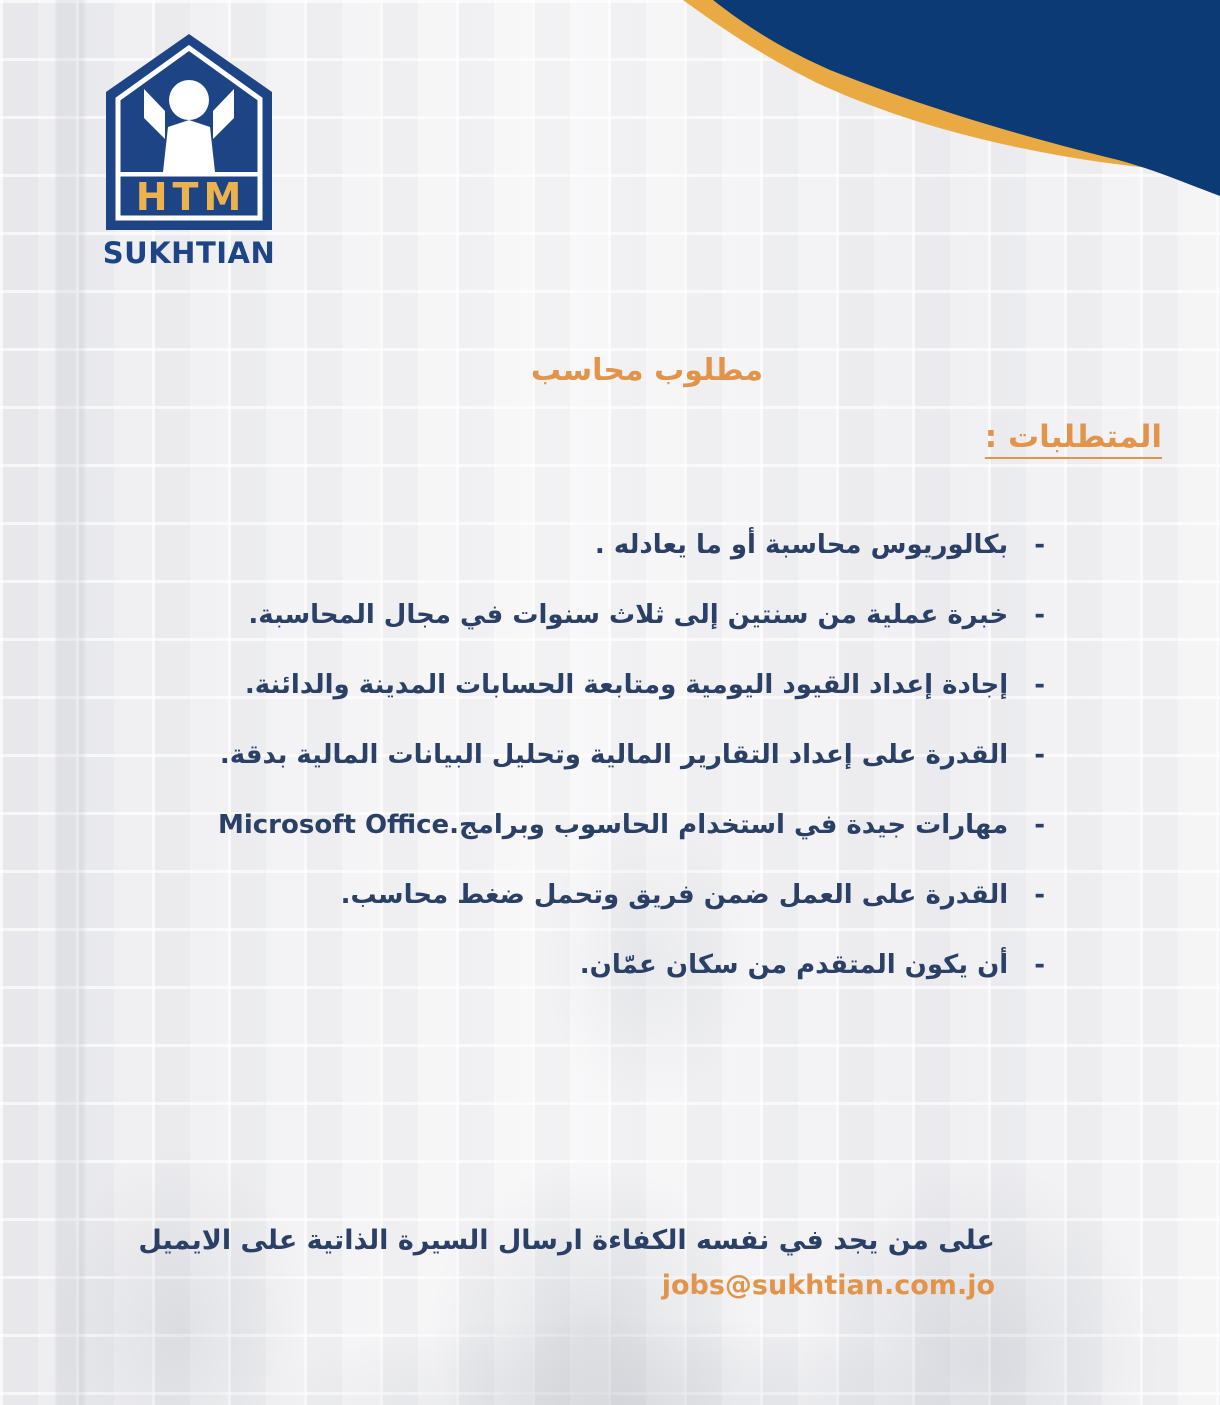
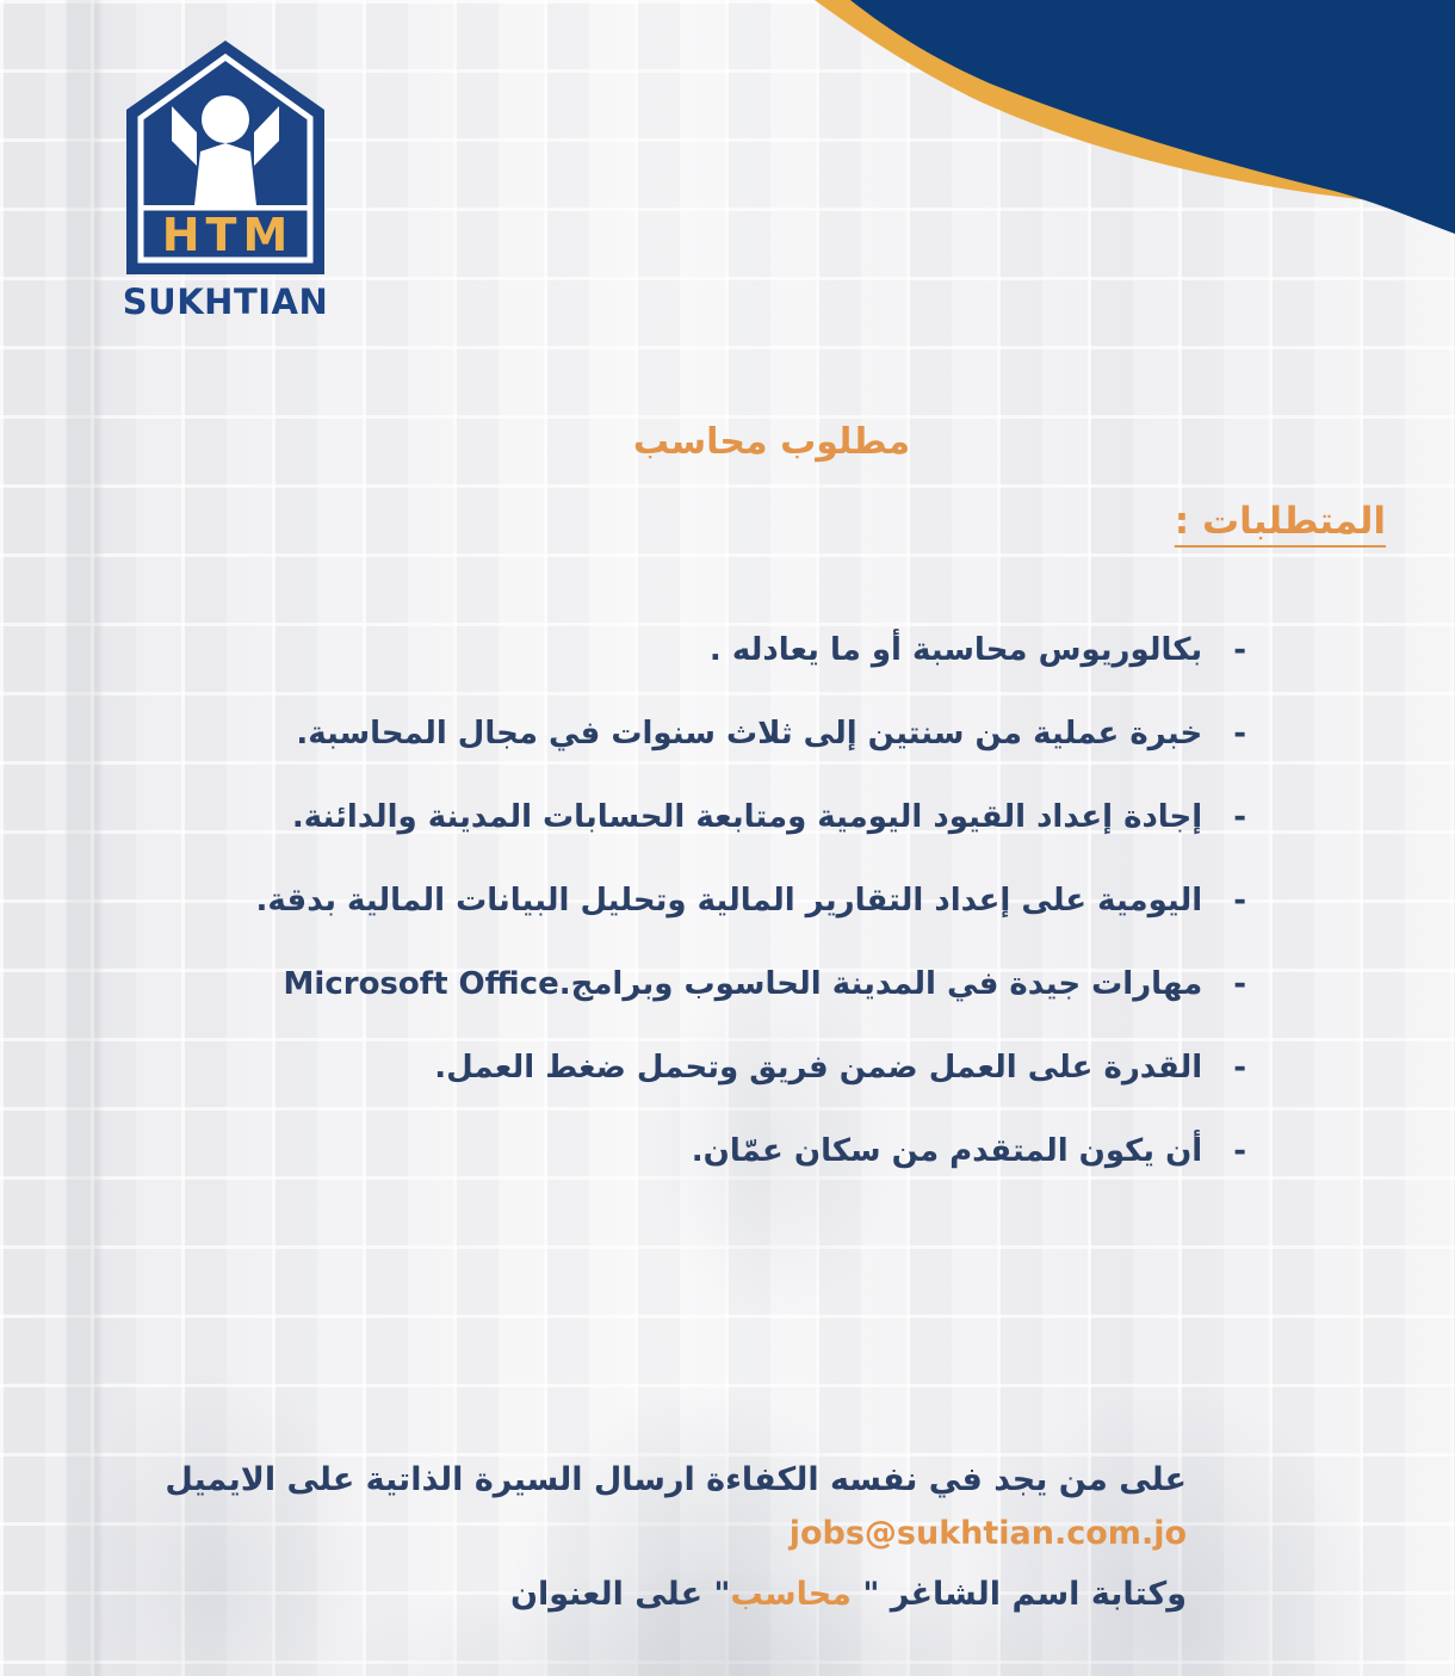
  HTM
  SUKHTIAN
  مطلوب محاسب
  المتطلبات :
  -بكالوريوس محاسبة أو ما يعادله .
  -خبرة عملية من سنتين إلى ثلاث سنوات في مجال المحاسبة.
  -إجادة إعداد القيود اليومية ومتابعة الحسابات المدينة والدائنة.
- -القدرة على إعداد التقارير المالية وتحليل البيانات المالية بدقة.
+ -اليومية على إعداد التقارير المالية وتحليل البيانات المالية بدقة.
- -مهارات جيدة في استخدام الحاسوب وبرامج.Microsoft Office
+ -مهارات جيدة في المدينة الحاسوب وبرامج.Microsoft Office
- -القدرة على العمل ضمن فريق وتحمل ضغط محاسب.
+ -القدرة على العمل ضمن فريق وتحمل ضغط العمل.
  -أن يكون المتقدم من سكان عمّان.
  على من يجد في نفسه الكفاءة ارسال السيرة الذاتية على الايميل jobs@sukhtian.com.jo
+ وكتابة اسم الشاغر " محاسب" على العنوان
